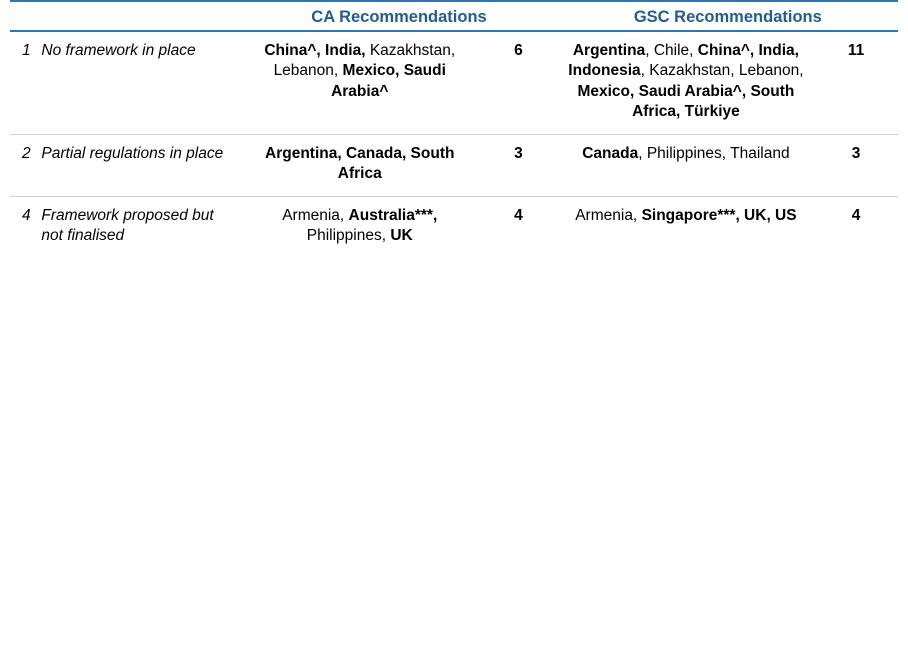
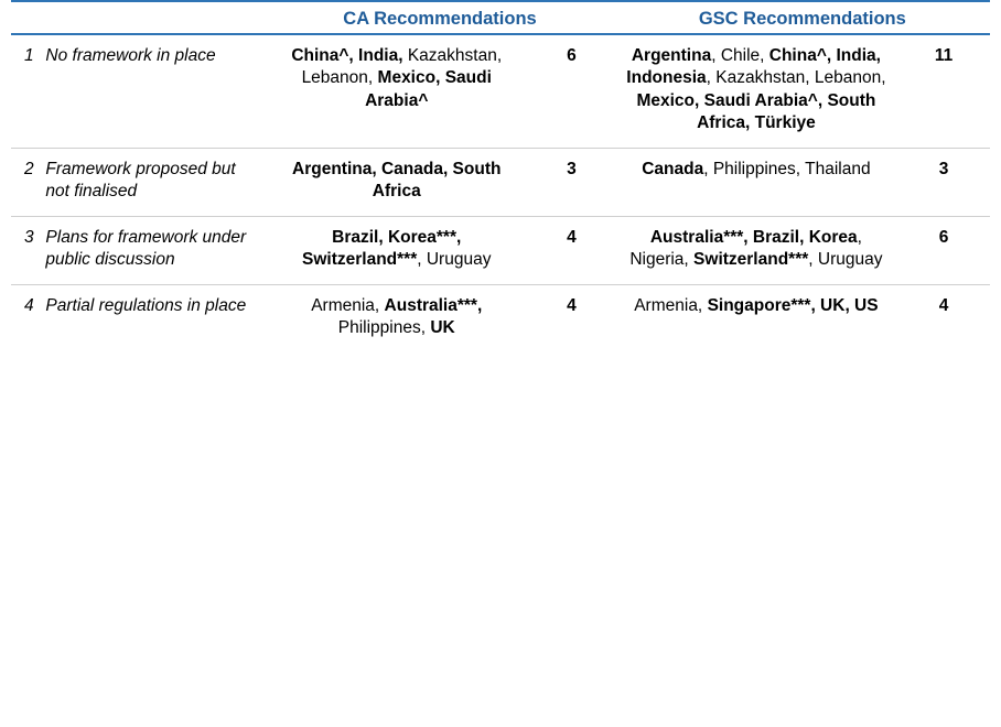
  	CA Recommendations	GSC Recommendations
  1	No framework in place	China^, India, Kazakhstan, Lebanon, Mexico, Saudi Arabia^	6	Argentina, Chile, China^, India, Indonesia, Kazakhstan, Lebanon, Mexico, Saudi Arabia^, South Africa, Türkiye	11
- 2	Partial regulations in place	Argentina, Canada, South Africa	3	Canada, Philippines, Thailand	3
+ 2	Framework proposed but not finalised	Argentina, Canada, South Africa	3	Canada, Philippines, Thailand	3
+ 3	Plans for framework under public discussion	Brazil, Korea***, Switzerland***, Uruguay	4	Australia***, Brazil, Korea, Nigeria, Switzerland***, Uruguay	6
- 4	Framework proposed but not finalised	Armenia, Australia***, Philippines, UK	4	Armenia, Singapore***, UK, US	4
+ 4	Partial regulations in place	Armenia, Australia***, Philippines, UK	4	Armenia, Singapore***, UK, US	4
